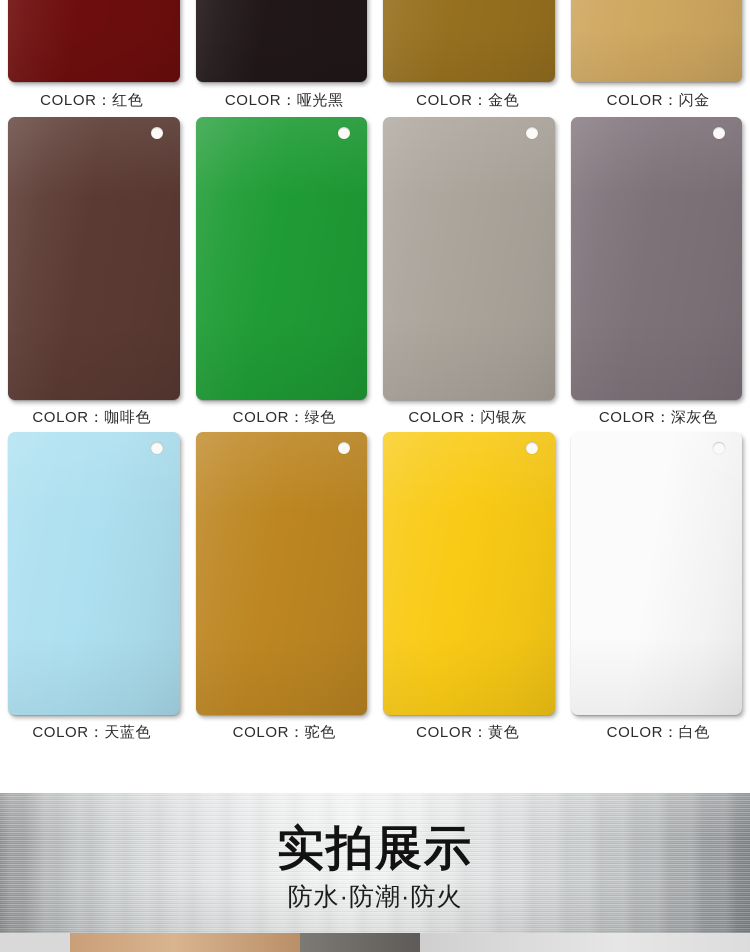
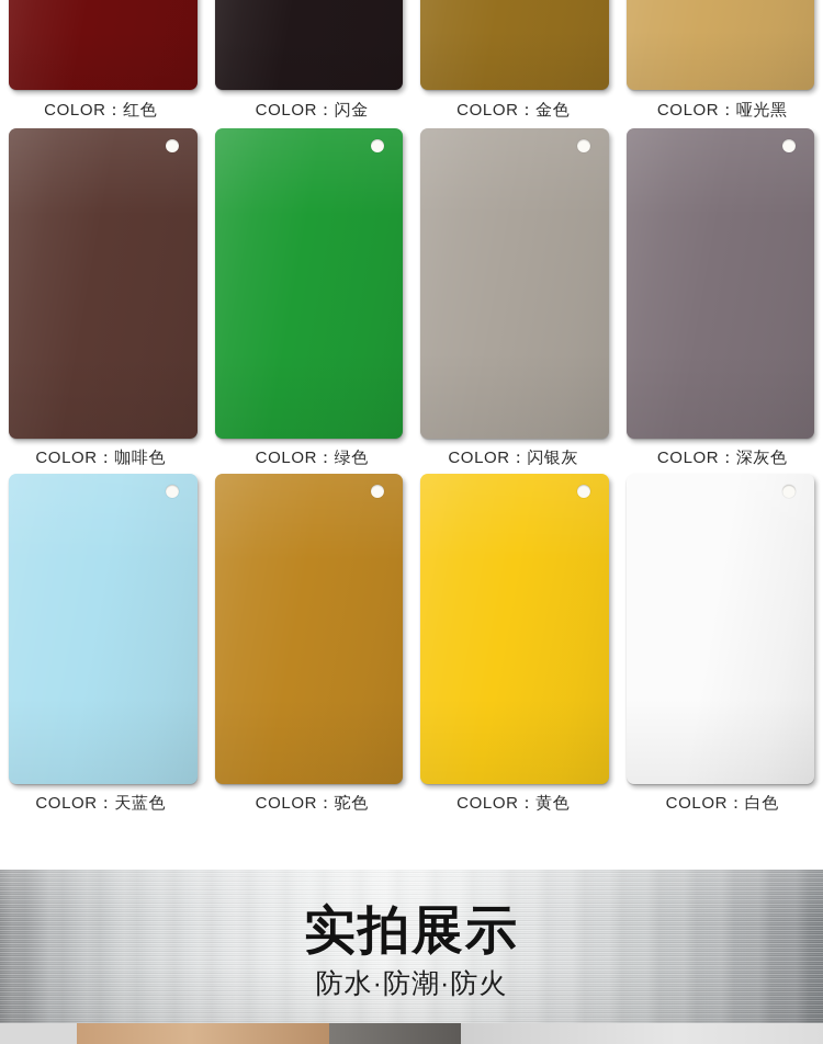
  COLOR：红色
- COLOR：哑光黑
+ COLOR：闪金
  COLOR：金色
- COLOR：闪金
+ COLOR：哑光黑
  COLOR：咖啡色
  COLOR：绿色
  COLOR：闪银灰
  COLOR：深灰色
  COLOR：天蓝色
  COLOR：驼色
  COLOR：黄色
  COLOR：白色
  实拍展示
  防水·防潮·防火
